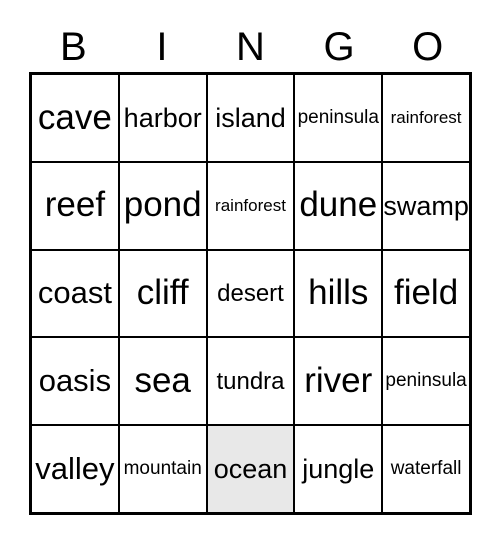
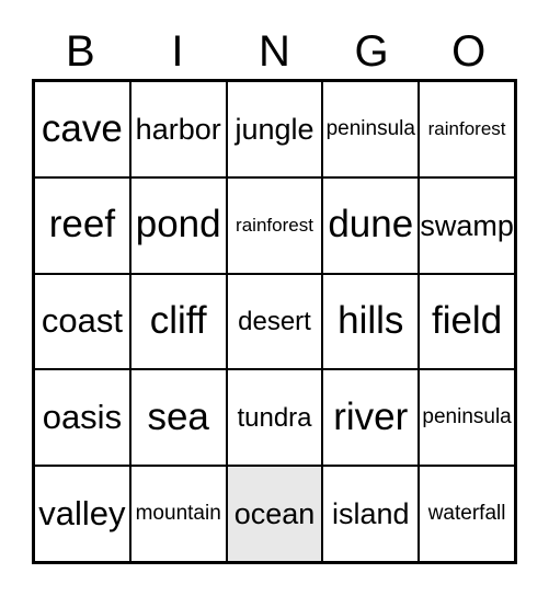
  B
  I
  N
  G
  O
  cave
  harbor
- island
+ jungle
  peninsula
  rainforest
  reef
  pond
  rainforest
  dune
  swamp
  coast
  cliff
  desert
  hills
  field
  oasis
  sea
  tundra
  river
  peninsula
  valley
  mountain
  ocean
- jungle
+ island
  waterfall
